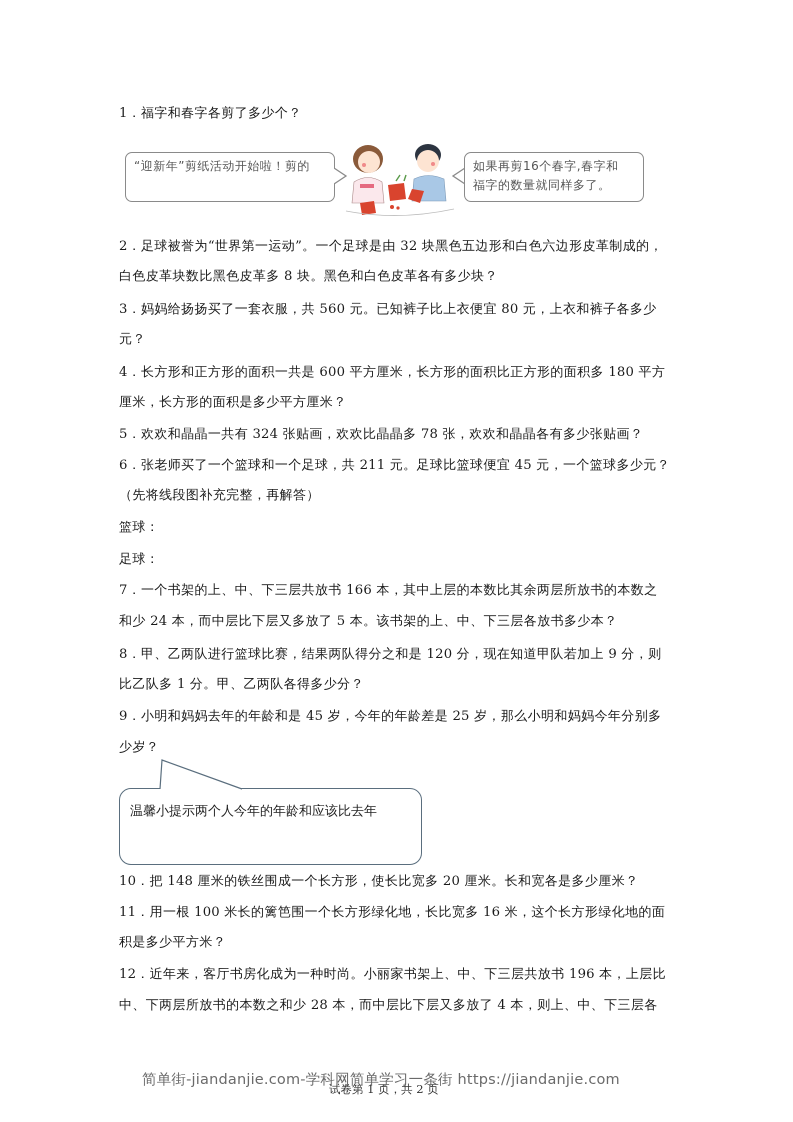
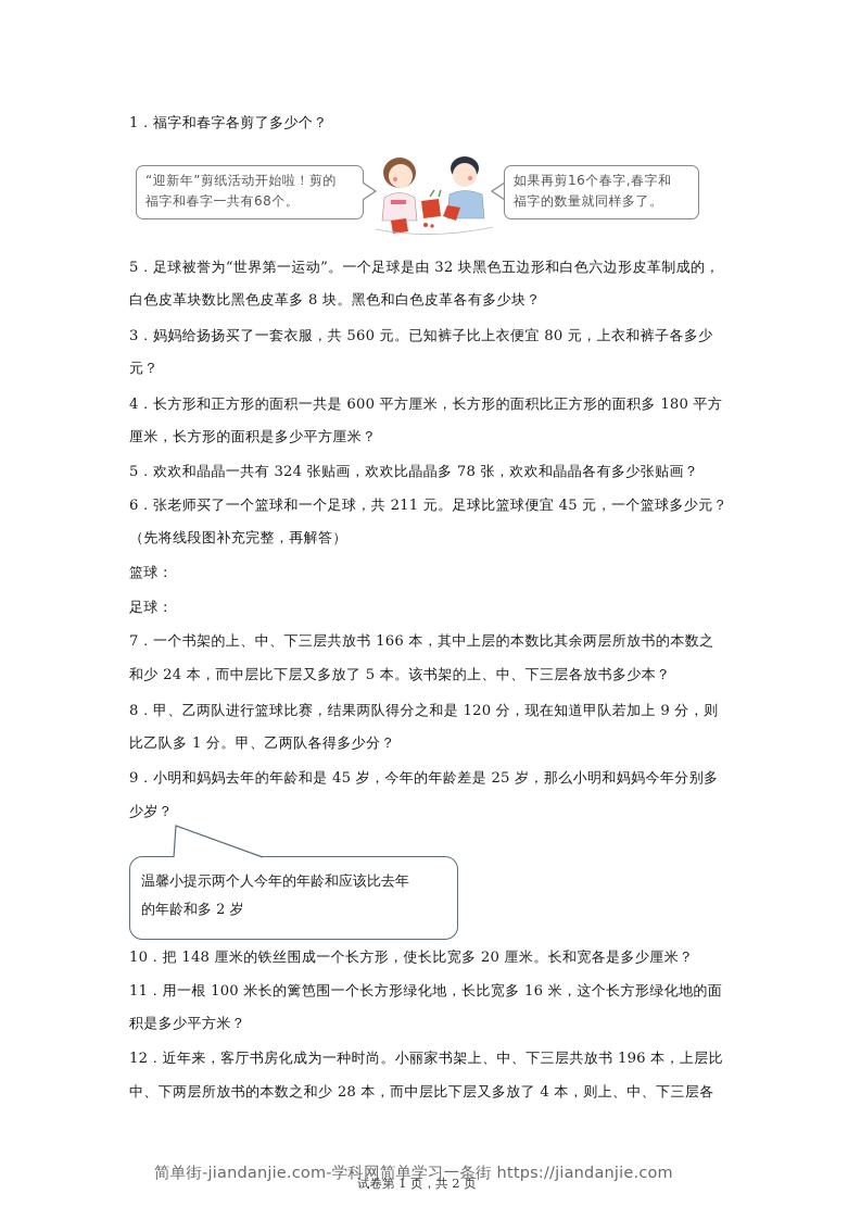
  1．福字和春字各剪了多少个？
  “迎新年”剪纸活动开始啦！剪的
+ 福字和春字一共有68个。
  如果再剪16个春字,春字和
  福字的数量就同样多了。
- 2．足球被誉为“世界第一运动”。一个足球是由 32 块黑色五边形和白色六边形皮革制成的，
+ 5．足球被誉为“世界第一运动”。一个足球是由 32 块黑色五边形和白色六边形皮革制成的，
  白色皮革块数比黑色皮革多 8 块。黑色和白色皮革各有多少块？
  3．妈妈给扬扬买了一套衣服，共 560 元。已知裤子比上衣便宜 80 元，上衣和裤子各多少
  元？
  4．长方形和正方形的面积一共是 600 平方厘米，长方形的面积比正方形的面积多 180 平方
  厘米，长方形的面积是多少平方厘米？
  5．欢欢和晶晶一共有 324 张贴画，欢欢比晶晶多 78 张，欢欢和晶晶各有多少张贴画？
  6．张老师买了一个篮球和一个足球，共 211 元。足球比篮球便宜 45 元，一个篮球多少元？
  （先将线段图补充完整，再解答）
  篮球：
  足球：
  7．一个书架的上、中、下三层共放书 166 本，其中上层的本数比其余两层所放书的本数之
  和少 24 本，而中层比下层又多放了 5 本。该书架的上、中、下三层各放书多少本？
  8．甲、乙两队进行篮球比赛，结果两队得分之和是 120 分，现在知道甲队若加上 9 分，则
  比乙队多 1 分。甲、乙两队各得多少分？
  9．小明和妈妈去年的年龄和是 45 岁，今年的年龄差是 25 岁，那么小明和妈妈今年分别多
  少岁？
  温馨小提示两个人今年的年龄和应该比去年
+ 的年龄和多 2 岁
  10．把 148 厘米的铁丝围成一个长方形，使长比宽多 20 厘米。长和宽各是多少厘米？
  11．用一根 100 米长的篱笆围一个长方形绿化地，长比宽多 16 米，这个长方形绿化地的面
  积是多少平方米？
  12．近年来，客厅书房化成为一种时尚。小丽家书架上、中、下三层共放书 196 本，上层比
  中、下两层所放书的本数之和少 28 本，而中层比下层又多放了 4 本，则上、中、下三层各
  试卷第 1 页，共 2 页
  简单街-jiandanjie.com-学科网简单学习一条街 https://jiandanjie.com
